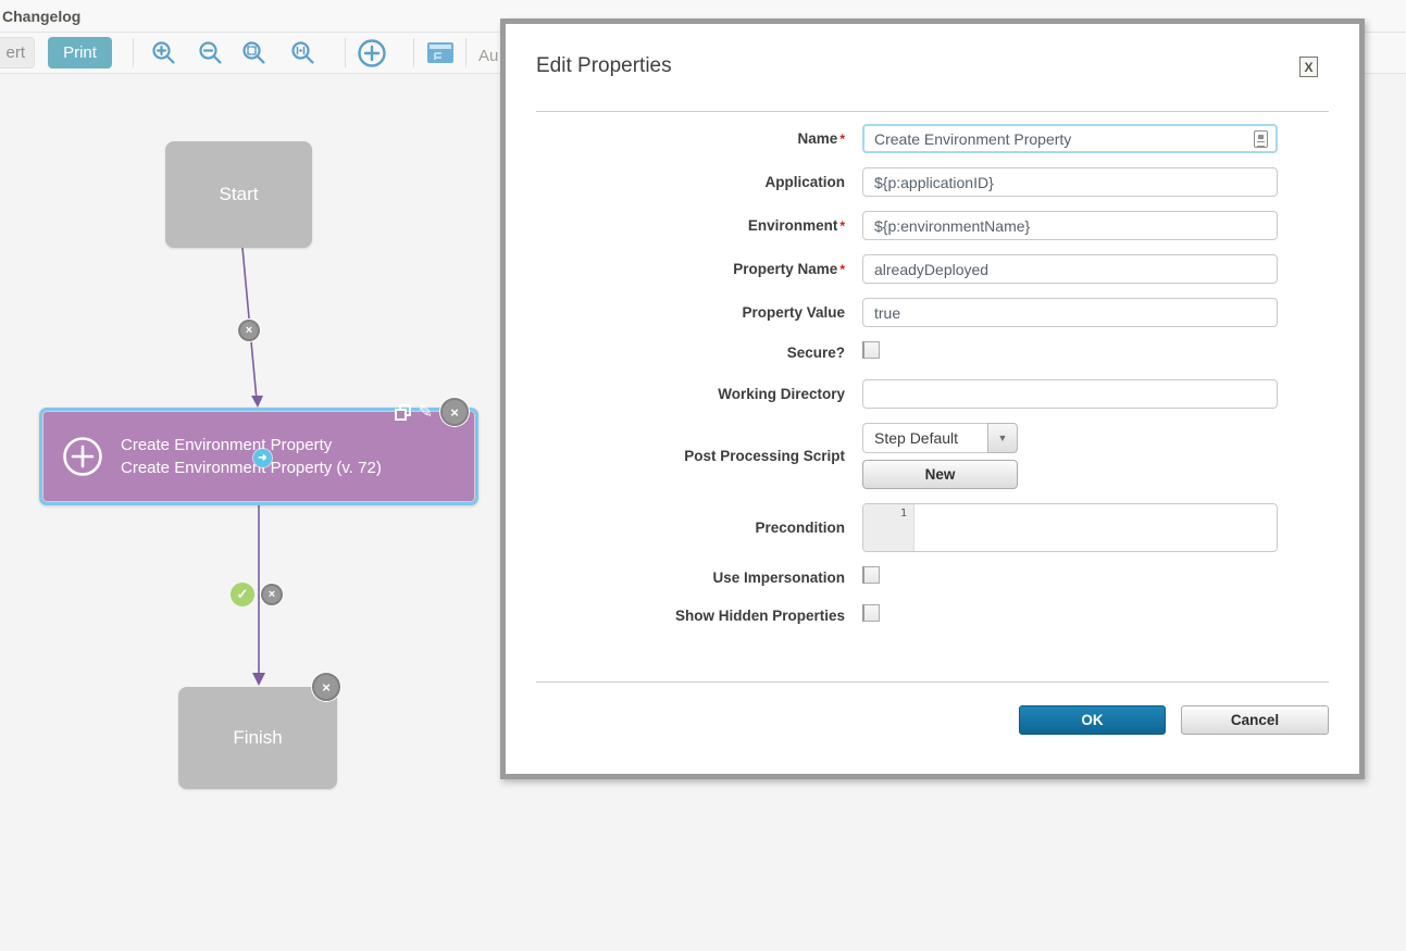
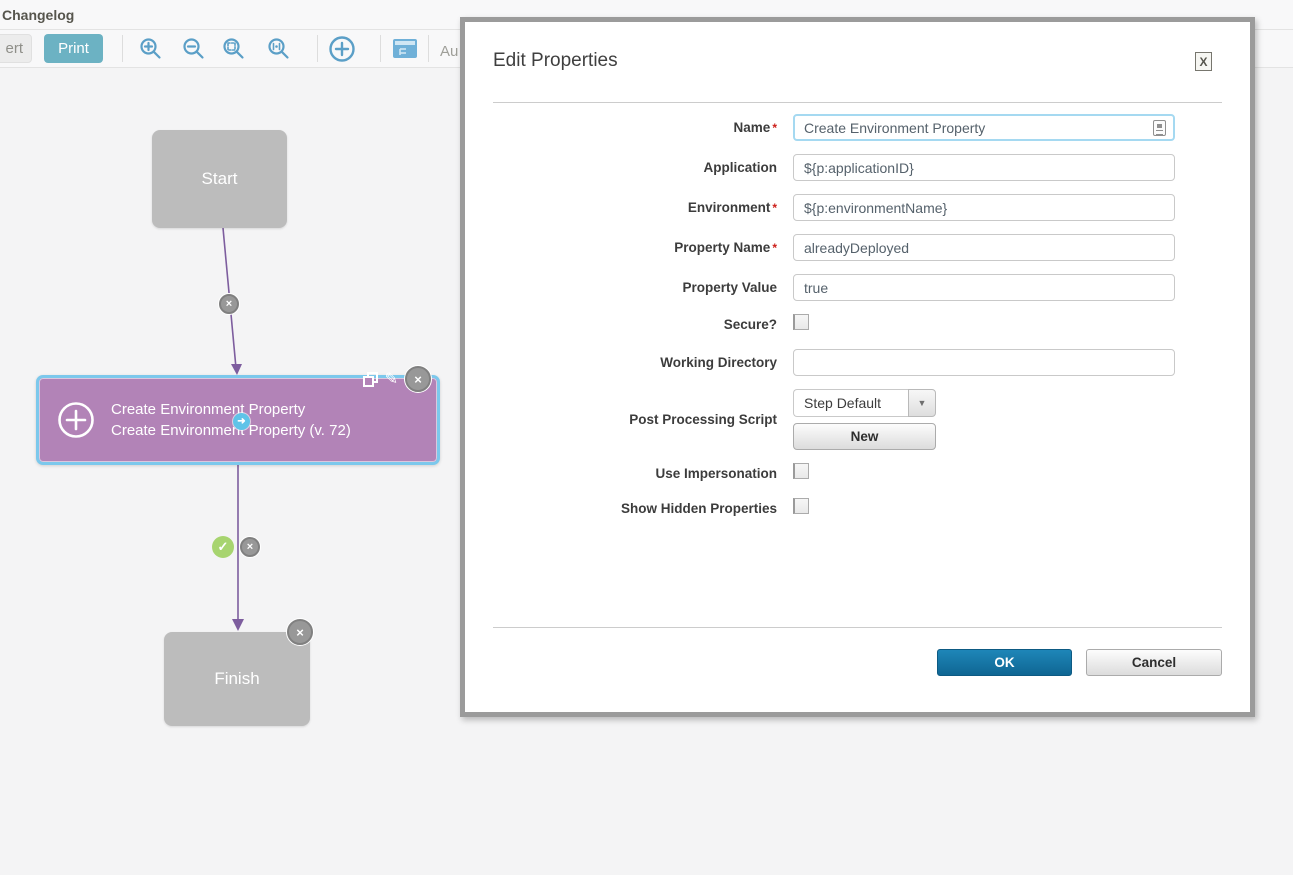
  Changelog
  ert
  Print
  Au
  Start
  ×
  Create Environment Property
  Create Environment Property (v. 72)
  ➜
  ✎
  ×
  ✓
  ×
  Finish
  ×
  Edit Properties
  X
  Name *
  Create Environment Property
  Application
  ${p:applicationID}
  Environment *
  ${p:environmentName}
  Property Name *
  alreadyDeployed
  Property Value
  true
  Secure?
  Working Directory
  Post Processing Script
  Step Default
  ▼
  New
- Precondition
- 1
  Use Impersonation
  Show Hidden Properties
  OK
  Cancel
